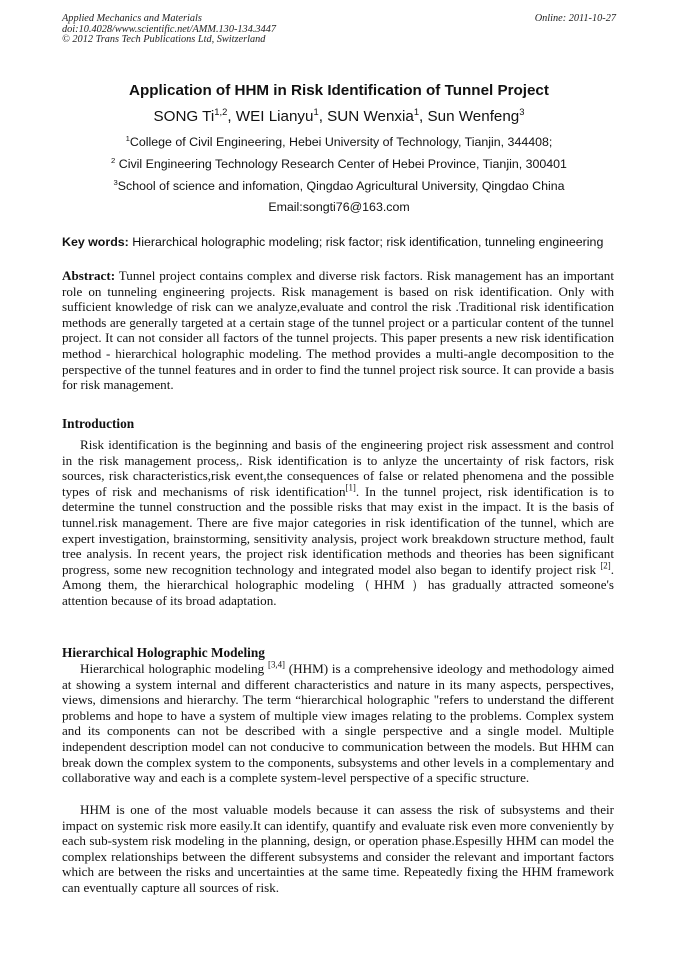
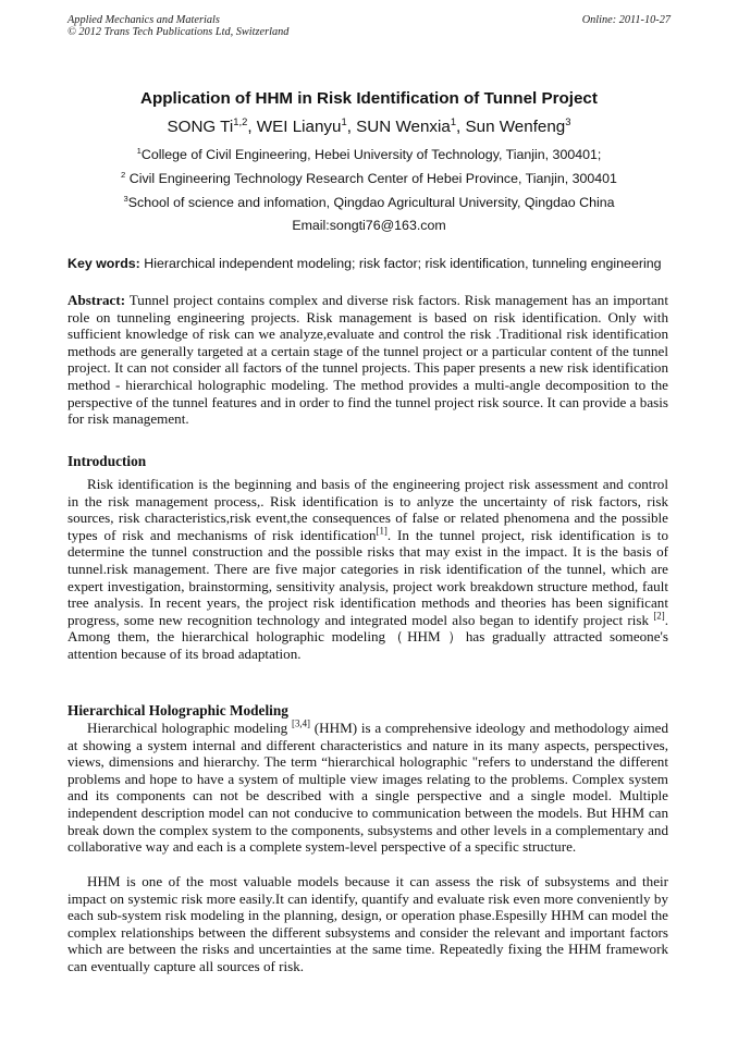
  Applied Mechanics and Materials
- doi:10.4028/www.scientific.net/AMM.130-134.3447
  © 2012 Trans Tech Publications Ltd, Switzerland
  Online: 2011-10-27
  Application of HHM in Risk Identification of Tunnel Project
  SONG Ti1,2, WEI Lianyu1, SUN Wenxia1, Sun Wenfeng3
- 1College of Civil Engineering, Hebei University of Technology, Tianjin, 344408;
+ 1College of Civil Engineering, Hebei University of Technology, Tianjin, 300401;
  2 Civil Engineering Technology Research Center of Hebei Province, Tianjin, 300401
  3School of science and infomation, Qingdao Agricultural University, Qingdao China
  Email:songti76@163.com
- Key words: Hierarchical holographic modeling; risk factor; risk identification, tunneling engineering
+ Key words: Hierarchical independent modeling; risk factor; risk identification, tunneling engineering
  Abstract: Tunnel project contains complex and diverse risk factors. Risk management has an important role on tunneling engineering projects. Risk management is based on risk identification. Only with sufficient knowledge of risk can we analyze,evaluate and control the risk .Traditional risk identification methods are generally targeted at a certain stage of the tunnel project or a particular content of the tunnel project. It can not consider all factors of the tunnel projects. This paper presents a new risk identification method - hierarchical holographic modeling. The method provides a multi-angle decomposition to the perspective of the tunnel features and in order to find the tunnel project risk source. It can provide a basis for risk management.
  Introduction
  Risk identification is the beginning and basis of the engineering project risk assessment and control in the risk management process,. Risk identification is to anlyze the uncertainty of risk factors, risk sources, risk characteristics,risk event,the consequences of false or related phenomena and the possible types of risk and mechanisms of risk identification[1]. In the tunnel project, risk identification is to determine the tunnel construction and the possible risks that may exist in the impact. It is the basis of tunnel.risk management. There are five major categories in risk identification of the tunnel, which are expert investigation, brainstorming, sensitivity analysis, project work breakdown structure method, fault tree analysis. In recent years, the project risk identification methods and theories has been significant progress, some new recognition technology and integrated model also began to identify project risk [2]. Among them, the hierarchical holographic modeling（HHM ）has gradually attracted someone's attention because of its broad adaptation.
  Hierarchical Holographic Modeling
  Hierarchical holographic modeling [3,4] (HHM) is a comprehensive ideology and methodology aimed at showing a system internal and different characteristics and nature in its many aspects, perspectives, views, dimensions and hierarchy. The term “hierarchical holographic "refers to understand the different problems and hope to have a system of multiple view images relating to the problems. Complex system and its components can not be described with a single perspective and a single model. Multiple independent description model can not conducive to communication between the models. But HHM can break down the complex system to the components, subsystems and other levels in a complementary and collaborative way and each is a complete system-level perspective of a specific structure.
  HHM is one of the most valuable models because it can assess the risk of subsystems and their impact on systemic risk more easily.It can identify, quantify and evaluate risk even more conveniently by each sub-system risk modeling in the planning, design, or operation phase.Espesilly HHM can model the complex relationships between the different subsystems and consider the relevant and important factors which are between the risks and uncertainties at the same time. Repeatedly fixing the HHM framework can eventually capture all sources of risk.
